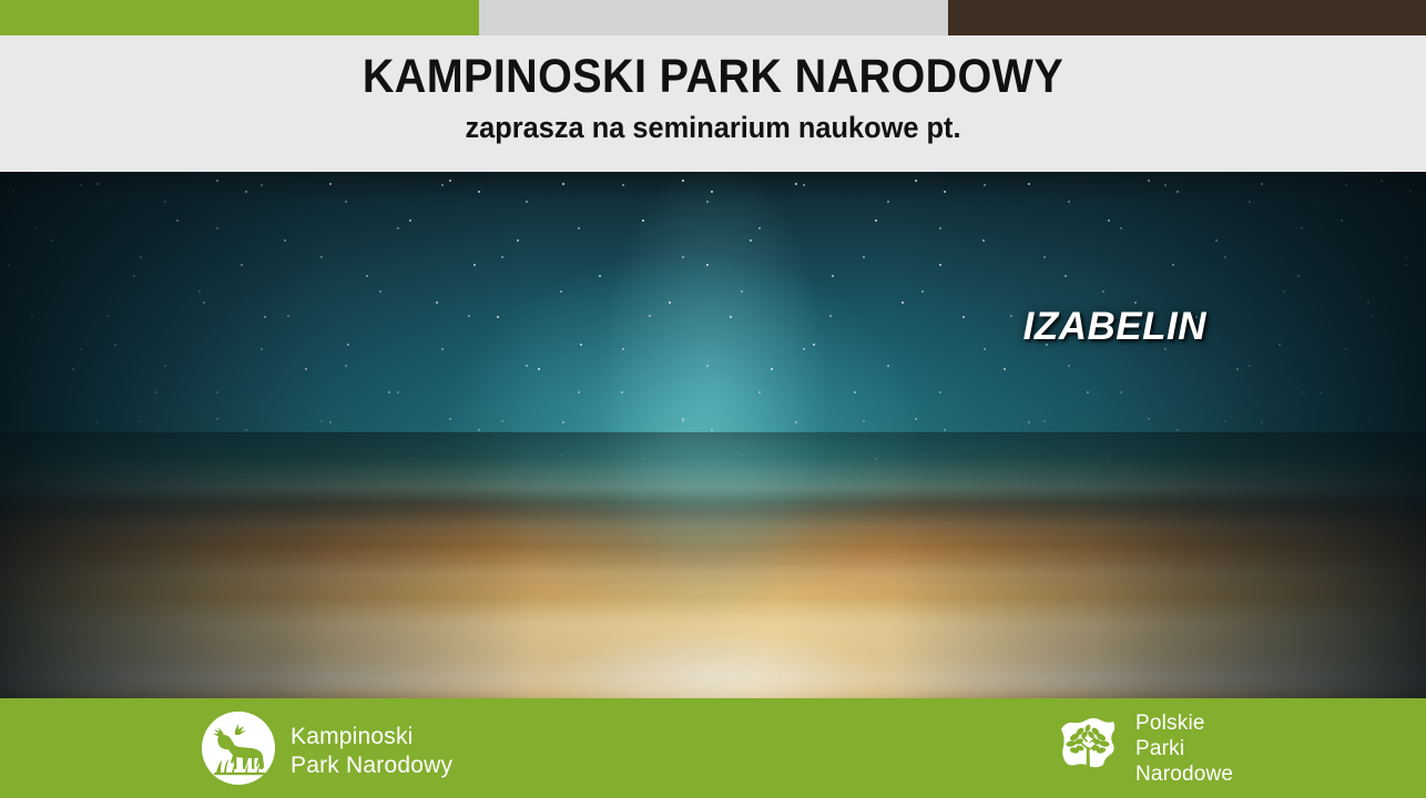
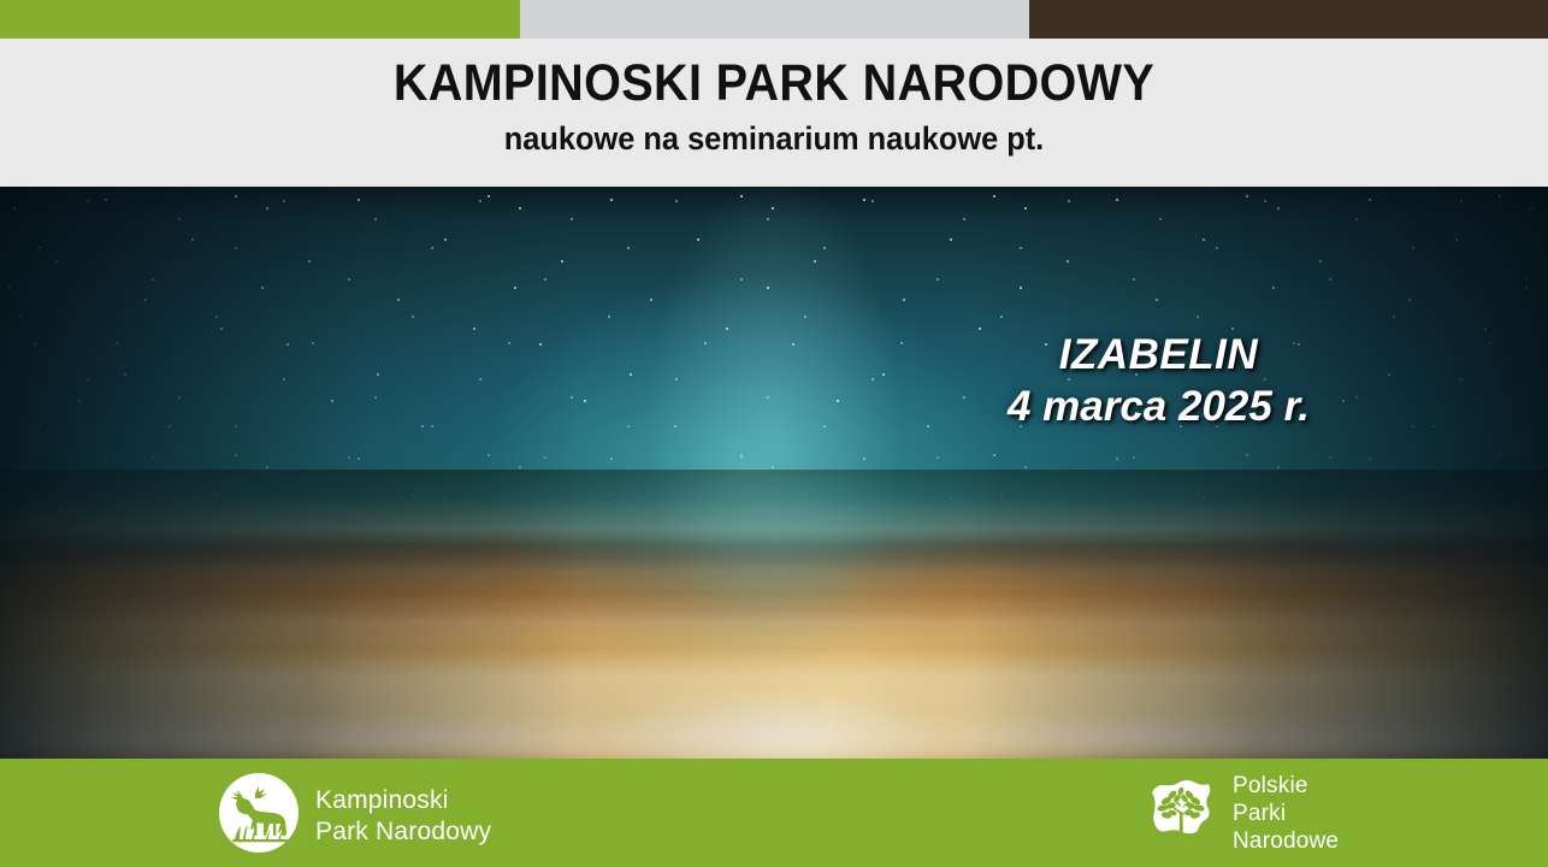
  KAMPINOSKI PARK NARODOWY
- zaprasza na seminarium naukowe pt.
+ naukowe na seminarium naukowe pt.
  IZABELIN
+ 4 marca 2025 r.
  Kampinoski
  Park Narodowy
  Polskie
  Parki
  Narodowe
